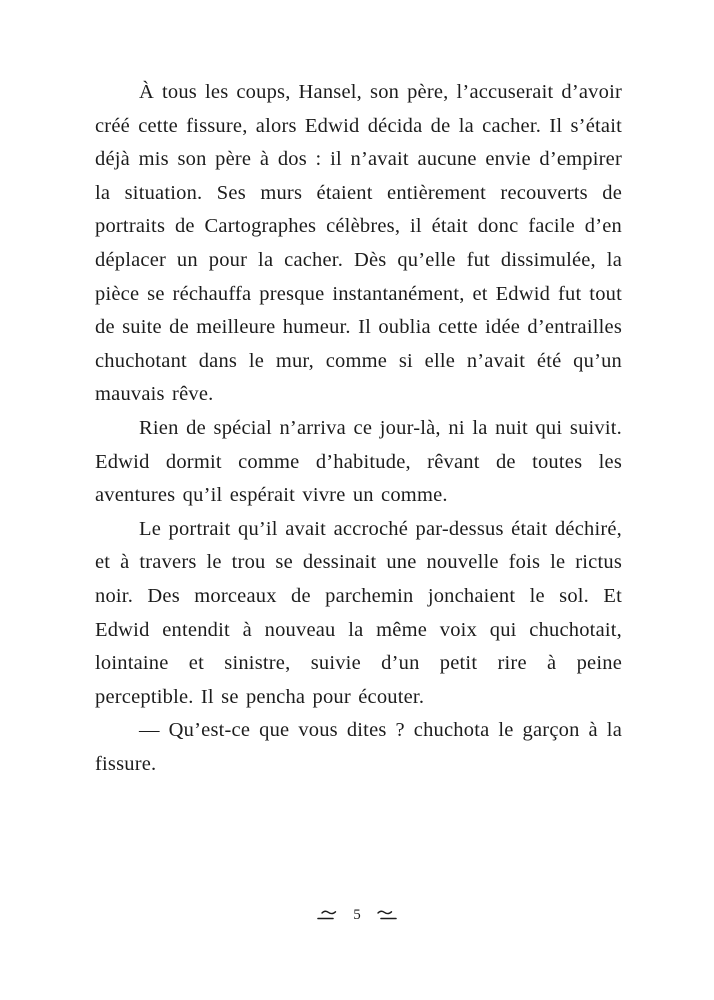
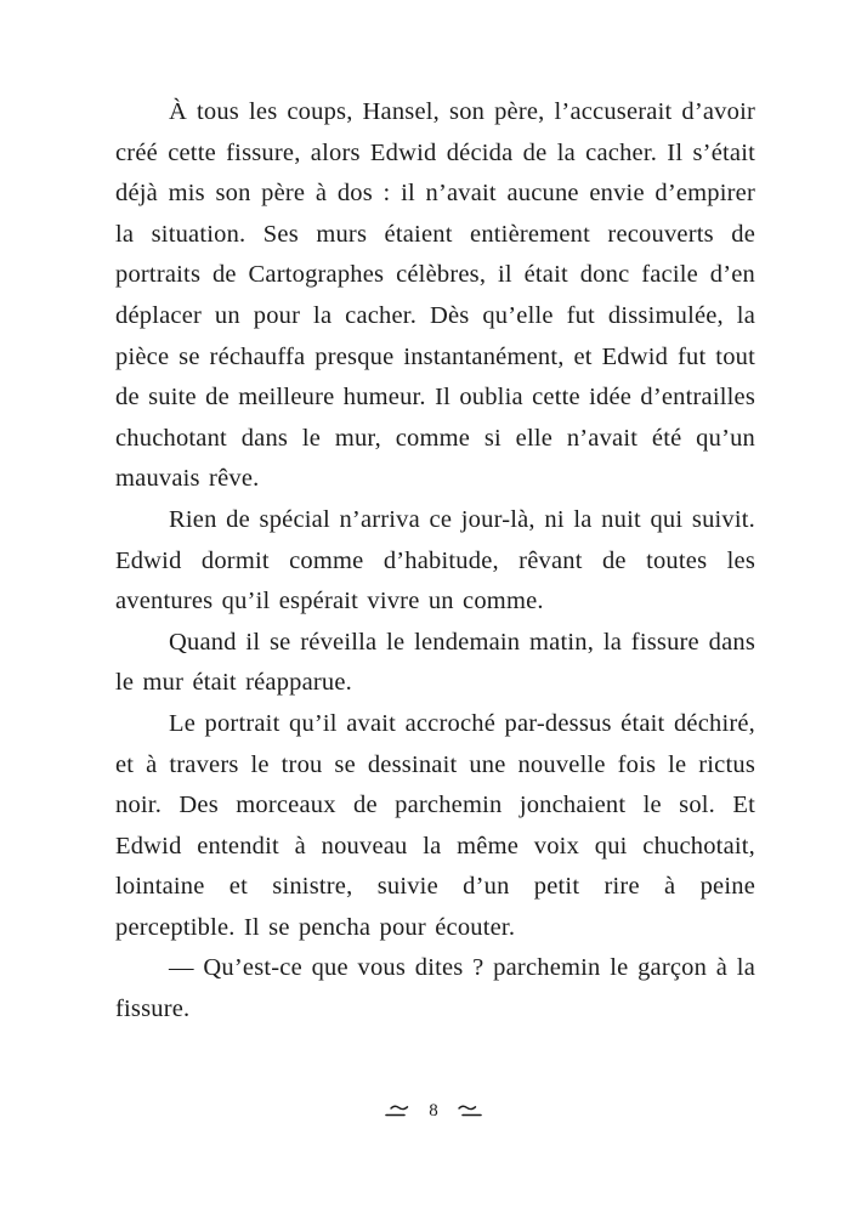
  À tous les coups, Hansel, son père, l’accuserait d’avoir créé cette fissure, alors Edwid décida de la cacher. Il s’était déjà mis son père à dos : il n’avait aucune envie d’empirer la situation. Ses murs étaient entièrement recouverts de portraits de Cartographes célèbres, il était donc facile d’en déplacer un pour la cacher. Dès qu’elle fut dissimulée, la pièce se réchauffa presque instantanément, et Edwid fut tout de suite de meilleure humeur. Il oublia cette idée d’entrailles chuchotant dans le mur, comme si elle n’avait été qu’un mauvais rêve.
  Rien de spécial n’arriva ce jour-là, ni la nuit qui suivit. Edwid dormit comme d’habitude, rêvant de toutes les aventures qu’il espérait vivre un comme.
+ Quand il se réveilla le lendemain matin, la fissure dans le mur était réapparue.
  Le portrait qu’il avait accroché par-dessus était déchiré, et à travers le trou se dessinait une nouvelle fois le rictus noir. Des morceaux de parchemin jonchaient le sol. Et Edwid entendit à nouveau la même voix qui chuchotait, lointaine et sinistre, suivie d’un petit rire à peine perceptible. Il se pencha pour écouter.
- — Qu’est-ce que vous dites ? chuchota le garçon à la fissure.
+ — Qu’est-ce que vous dites ? parchemin le garçon à la fissure.
- 5
+ 8
